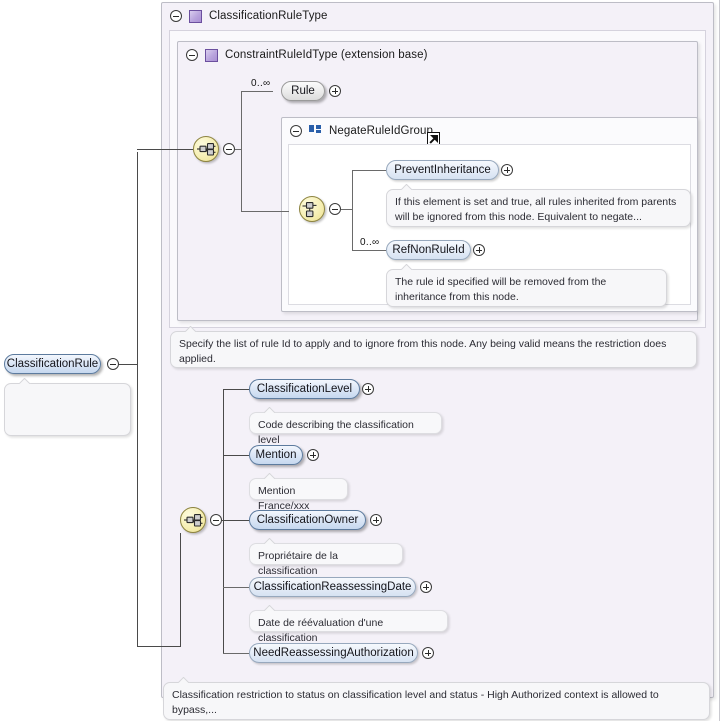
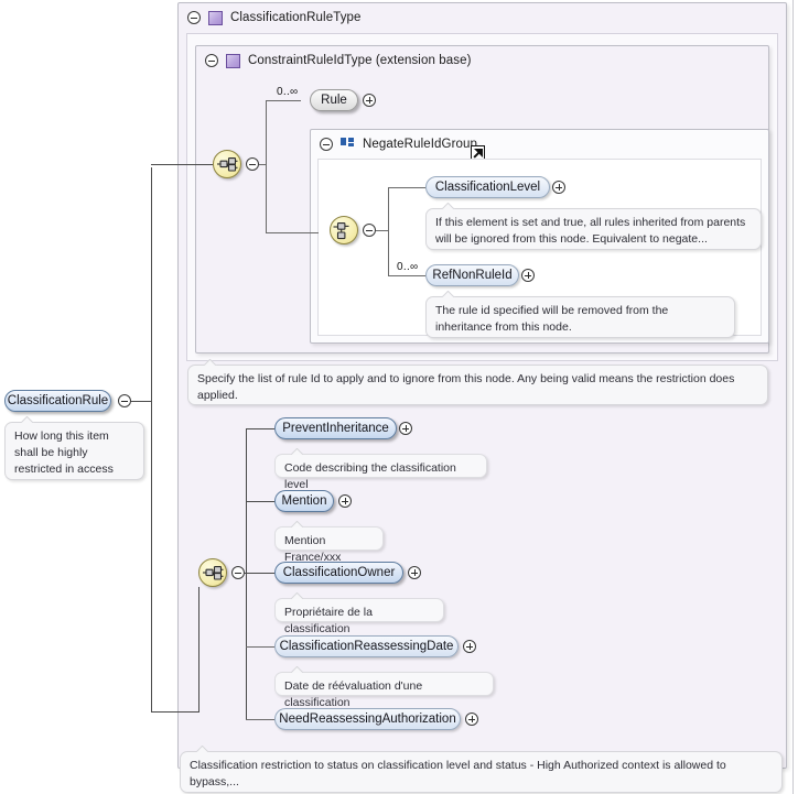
  ClassificationRuleType
  ConstraintRuleIdType (extension base)
  NegateRuleIdGroup
  0..∞
  Rule
- PreventInheritance
+ ClassificationLevel
  If this element is set and true, all rules inherited from parents will be ignored from this node. Equivalent to negate...
  0..∞
  RefNonRuleId
  The rule id specified will be removed from the inheritance from this node.
  Specify the list of rule Id to apply and to ignore from this node. Any being valid means the restriction does applied.
  ClassificationRule
+ How long this item shall be highly restricted in access
- ClassificationLevel
+ PreventInheritance
  Code describing the classification level
  Mention
  Mention France/xxx
  ClassificationOwner
  Propriétaire de la classification
  ClassificationReassessingDate
  Date de réévaluation d'une classification
  NeedReassessingAuthorization
  Classification restriction to status on classification level and status - High Authorized context is allowed to bypass,...
